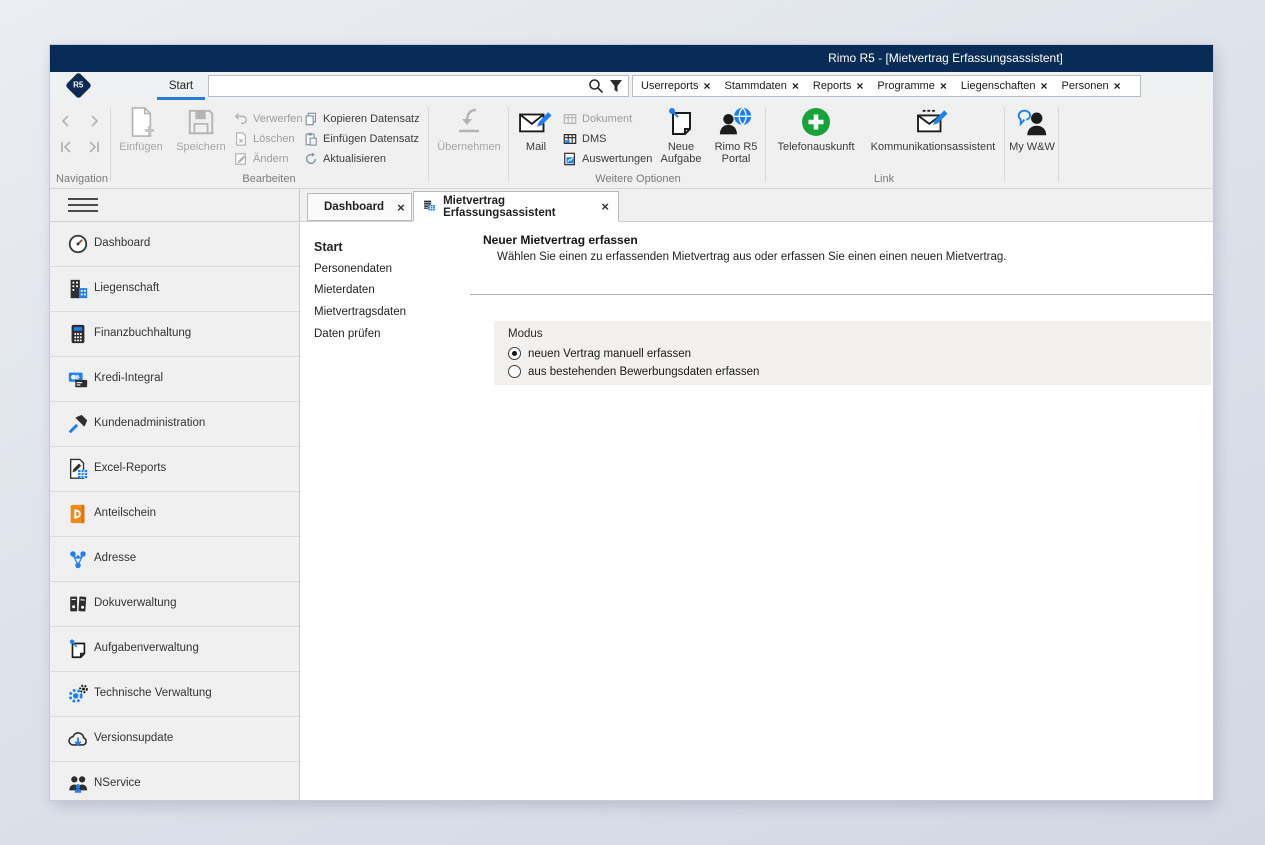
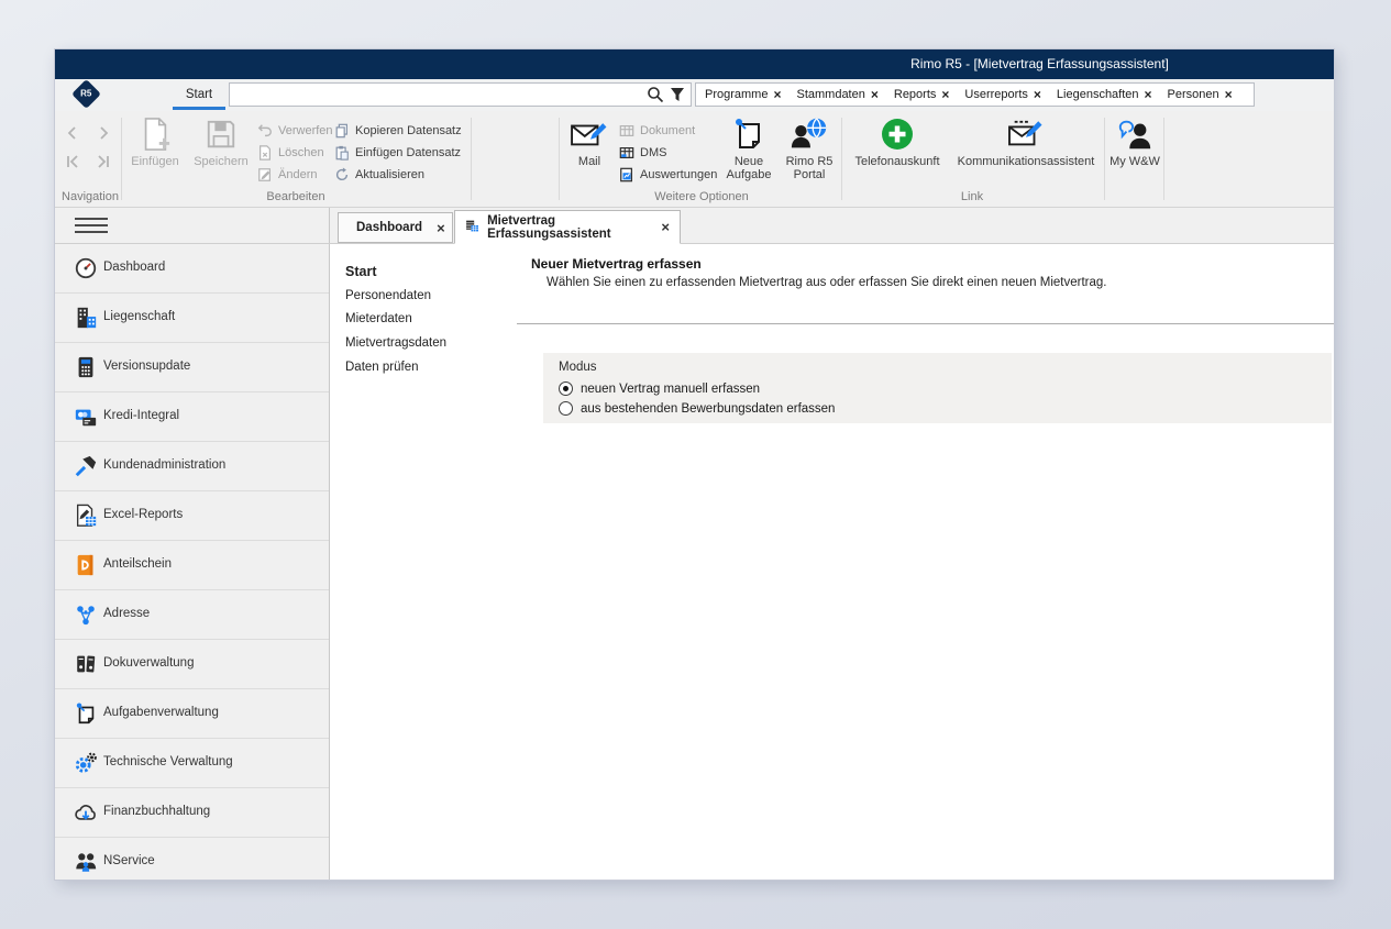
  Rimo R5 - [Mietvertrag Erfassungsassistent]
  Start
- Userreports
+ Programme
  ×
  Stammdaten
  ×
  Reports
  ×
- Programme
+ Userreports
  ×
  Liegenschaften
  ×
  Personen
  ×
  Einfügen
  Speichern
  Verwerfen
  Löschen
  Ändern
  Kopieren Datensatz
  Einfügen Datensatz
  Aktualisieren
- Übernehmen
  Mail
  Dokument
  DMS
  Auswertungen
  Neue Aufgabe
  Rimo R5 Portal
  Telefonauskunft
  Kommunikationsassistent
  My W&W
  Navigation
  Bearbeiten
  Weitere Optionen
  Link
  Dashboard
  ×
  Mietvertrag Erfassungsassistent
  ×
  Dashboard
  Liegenschaft
- Finanzbuchhaltung
+ Versionsupdate
  Kredi-Integral
  Kundenadministration
  Excel-Reports
  Anteilschein
  Adresse
  Dokuverwaltung
  Aufgabenverwaltung
  Technische Verwaltung
- Versionsupdate
+ Finanzbuchhaltung
  NService
  Start
  Personendaten
  Mieterdaten
  Mietvertragsdaten
  Daten prüfen
  Neuer Mietvertrag erfassen
- Wählen Sie einen zu erfassenden Mietvertrag aus oder erfassen Sie einen einen neuen Mietvertrag.
+ Wählen Sie einen zu erfassenden Mietvertrag aus oder erfassen Sie direkt einen neuen Mietvertrag.
  Modus
  neuen Vertrag manuell erfassen
  aus bestehenden Bewerbungsdaten erfassen
